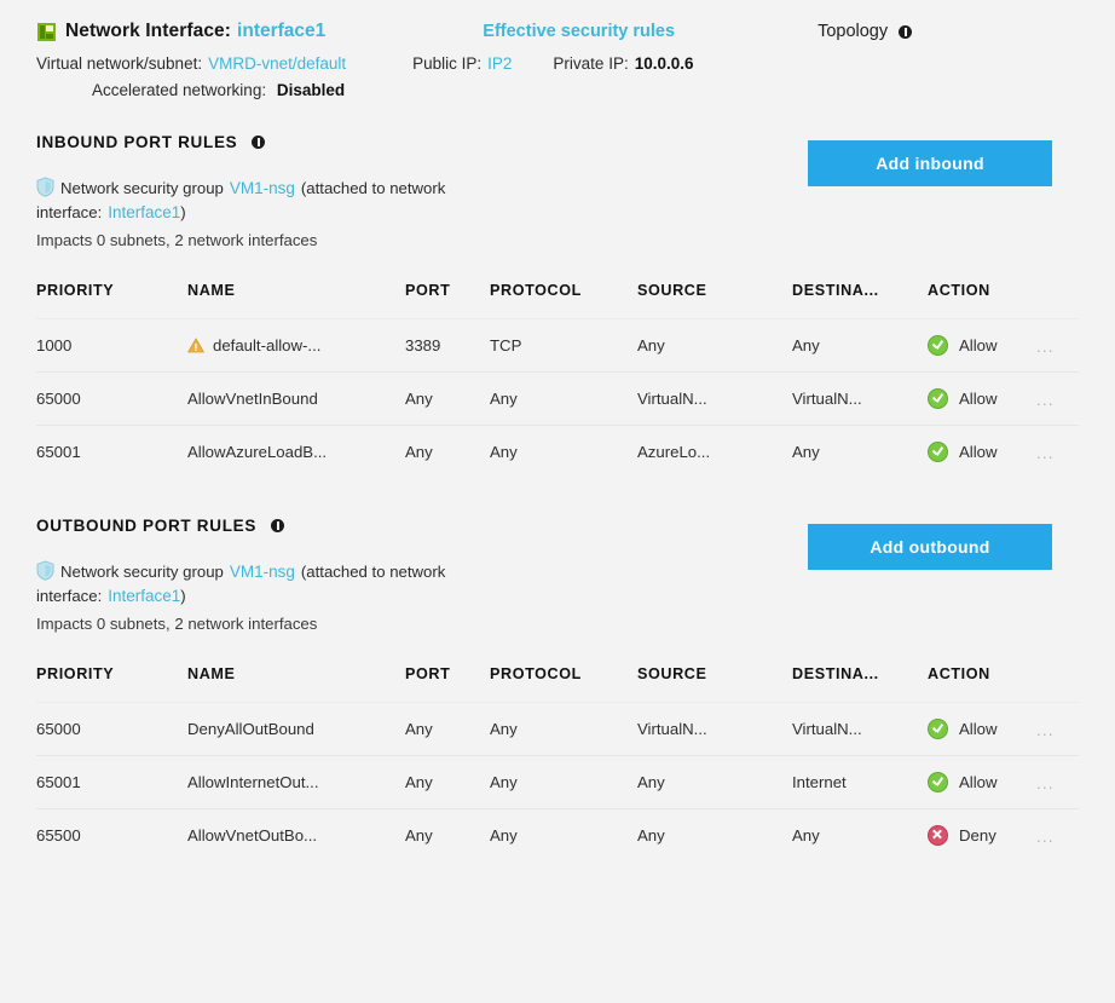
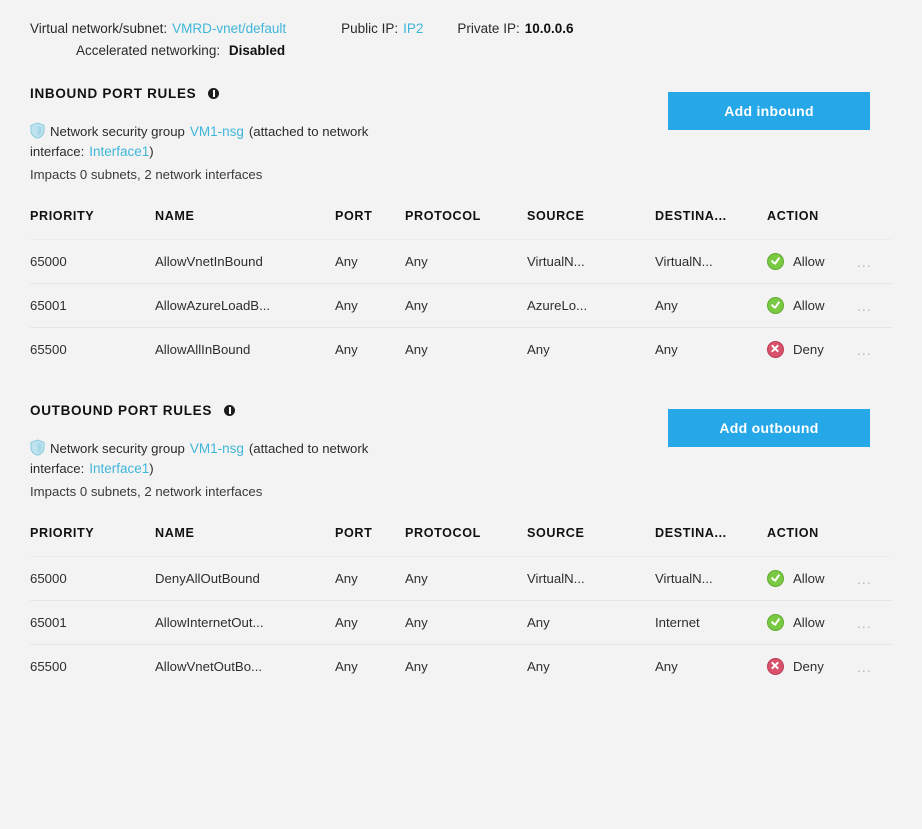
- Network Interface:
- interface1
- Effective security rules
- Topology
  Virtual network/subnet:
  VMRD-vnet/default
  Public IP:
  IP2
  Private IP:
  10.0.0.6
  Accelerated networking: Disabled
  INBOUND PORT RULES
  Add inbound
  Network security group VM1-nsg (attached to network
  interface: Interface1)
  Impacts 0 subnets, 2 network interfaces
  PRIORITY	NAME	PORT	PROTOCOL	SOURCE	DESTINA...	ACTION
- 1000	default-allow-...	3389	TCP	Any	Any	Allow	...
  65000	AllowVnetInBound	Any	Any	VirtualN...	VirtualN...	Allow	...
  65001	AllowAzureLoadB...	Any	Any	AzureLo...	Any	Allow	...
+ 65500	AllowAllInBound	Any	Any	Any	Any	Deny	...
  OUTBOUND PORT RULES
  Add outbound
  Network security group VM1-nsg (attached to network
  interface: Interface1)
  Impacts 0 subnets, 2 network interfaces
  PRIORITY	NAME	PORT	PROTOCOL	SOURCE	DESTINA...	ACTION
  65000	DenyAllOutBound	Any	Any	VirtualN...	VirtualN...	Allow	...
  65001	AllowInternetOut...	Any	Any	Any	Internet	Allow	...
  65500	AllowVnetOutBo...	Any	Any	Any	Any	Deny	...
